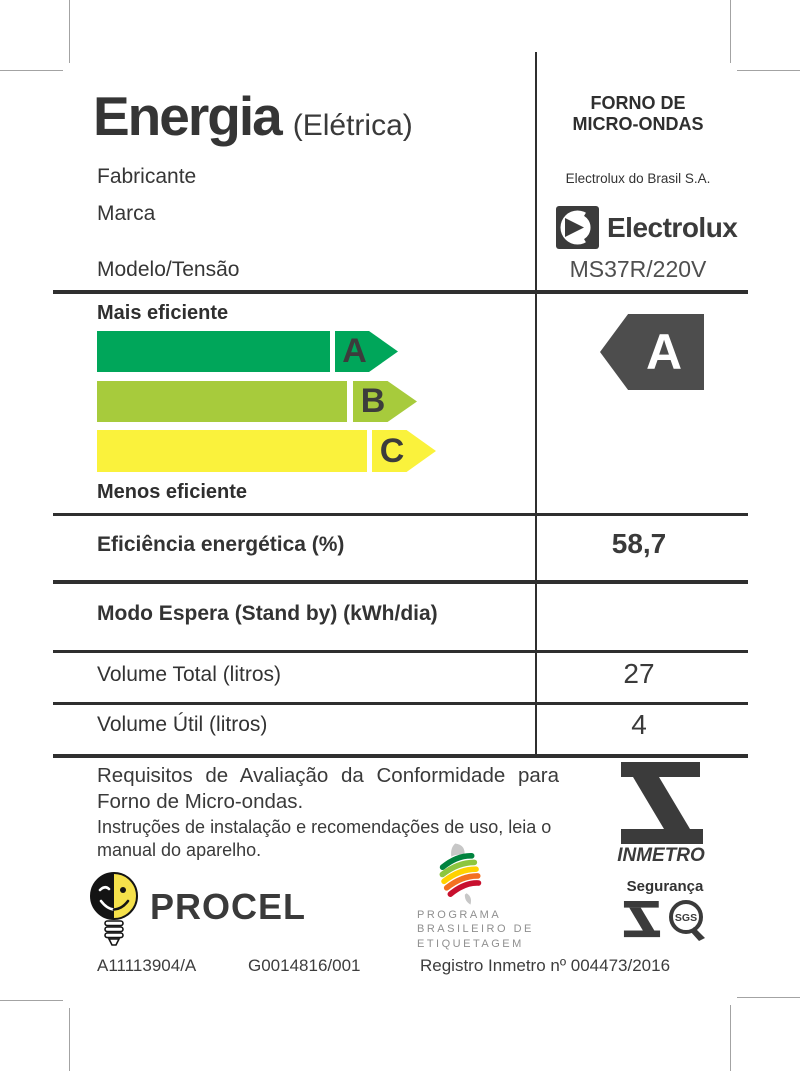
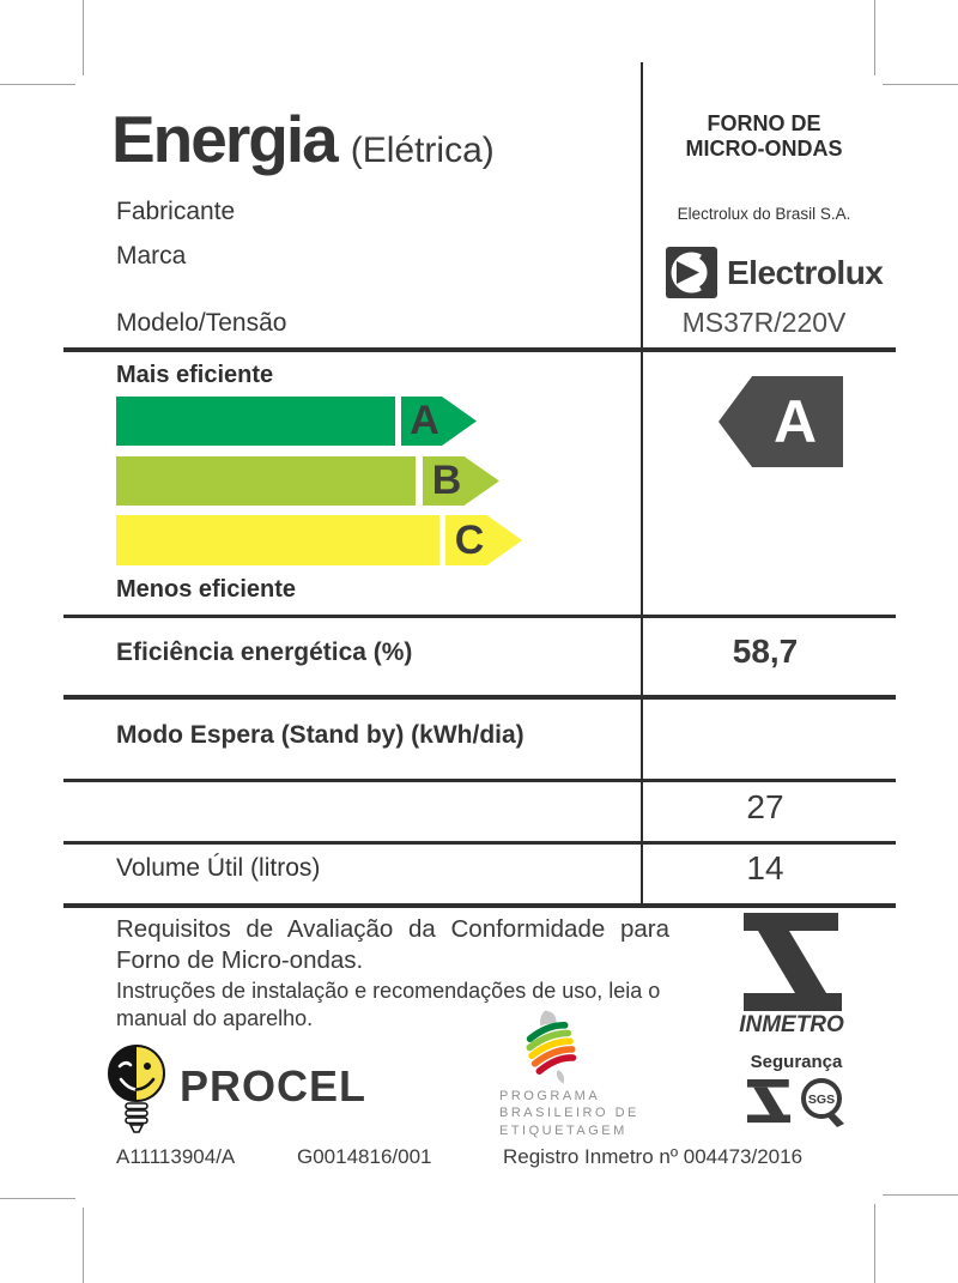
  Energia (Elétrica)
  Fabricante
  Marca
  Modelo/Tensão
  FORNO DE
  MICRO-ONDAS
  Electrolux do Brasil S.A.
  Electrolux
  MS37R/220V
  Mais eficiente
  A
  B
  C
  Menos eficiente
  A
  Eficiência energética (%)
  58,7
  Modo Espera (Stand by) (kWh/dia)
- Volume Total (litros)
  27
  Volume Útil (litros)
- 4
+ 14
  Requisitos de Avaliação da Conformidade para
  Forno de Micro-ondas.
  Instruções de instalação e recomendações de uso, leia o
  manual do aparelho.
  INMETRO
  Segurança
  SGS
  PROCEL
  PROGRAMA
  BRASILEIRO DE
  ETIQUETAGEM
  A11113904/A
  G0014816/001
  Registro Inmetro nº 004473/2016
